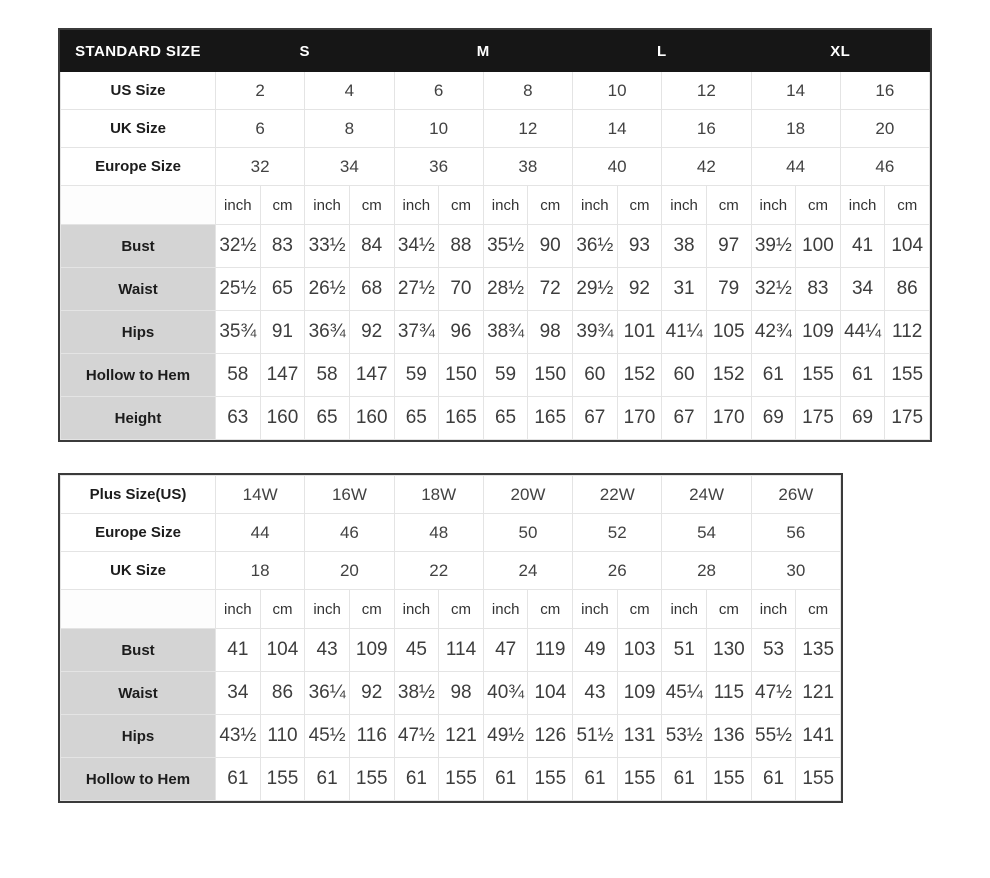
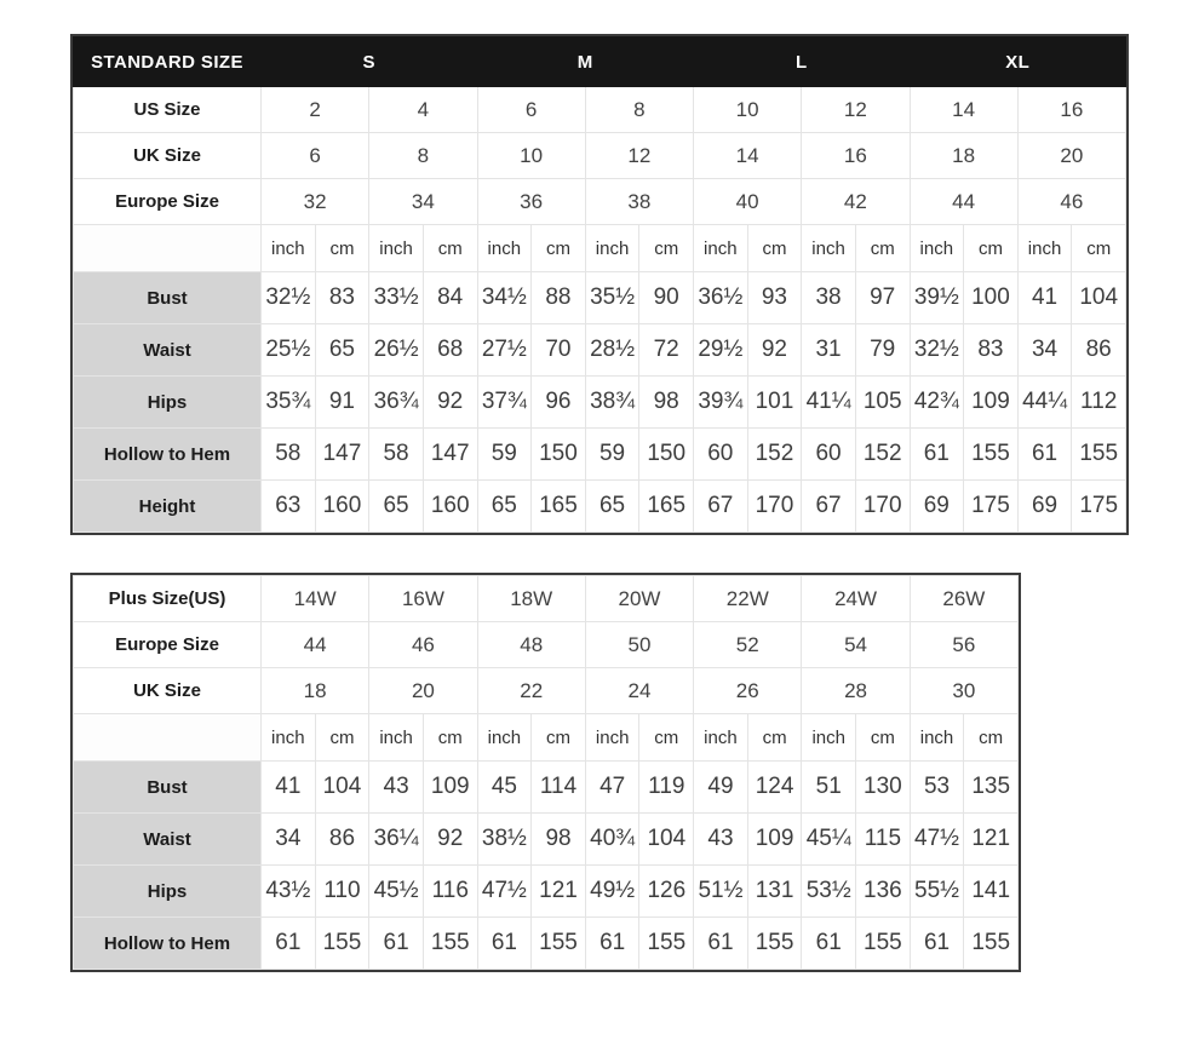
  STANDARD SIZE	S	M	L	XL
  US Size	2	4	6	8	10	12	14	16
  UK Size	6	8	10	12	14	16	18	20
  Europe Size	32	34	36	38	40	42	44	46
  	inch	cm	inch	cm	inch	cm	inch	cm	inch	cm	inch	cm	inch	cm	inch	cm
  Bust	32½	83	33½	84	34½	88	35½	90	36½	93	38	97	39½	100	41	104
  Waist	25½	65	26½	68	27½	70	28½	72	29½	92	31	79	32½	83	34	86
  Hips	35¾	91	36¾	92	37¾	96	38¾	98	39¾	101	41¼	105	42¾	109	44¼	112
  Hollow to Hem	58	147	58	147	59	150	59	150	60	152	60	152	61	155	61	155
  Height	63	160	65	160	65	165	65	165	67	170	67	170	69	175	69	175
  Plus Size(US)	14W	16W	18W	20W	22W	24W	26W
  Europe Size	44	46	48	50	52	54	56
  UK Size	18	20	22	24	26	28	30
  	inch	cm	inch	cm	inch	cm	inch	cm	inch	cm	inch	cm	inch	cm
- Bust	41	104	43	109	45	114	47	119	49	103	51	130	53	135
+ Bust	41	104	43	109	45	114	47	119	49	124	51	130	53	135
  Waist	34	86	36¼	92	38½	98	40¾	104	43	109	45¼	115	47½	121
  Hips	43½	110	45½	116	47½	121	49½	126	51½	131	53½	136	55½	141
  Hollow to Hem	61	155	61	155	61	155	61	155	61	155	61	155	61	155
